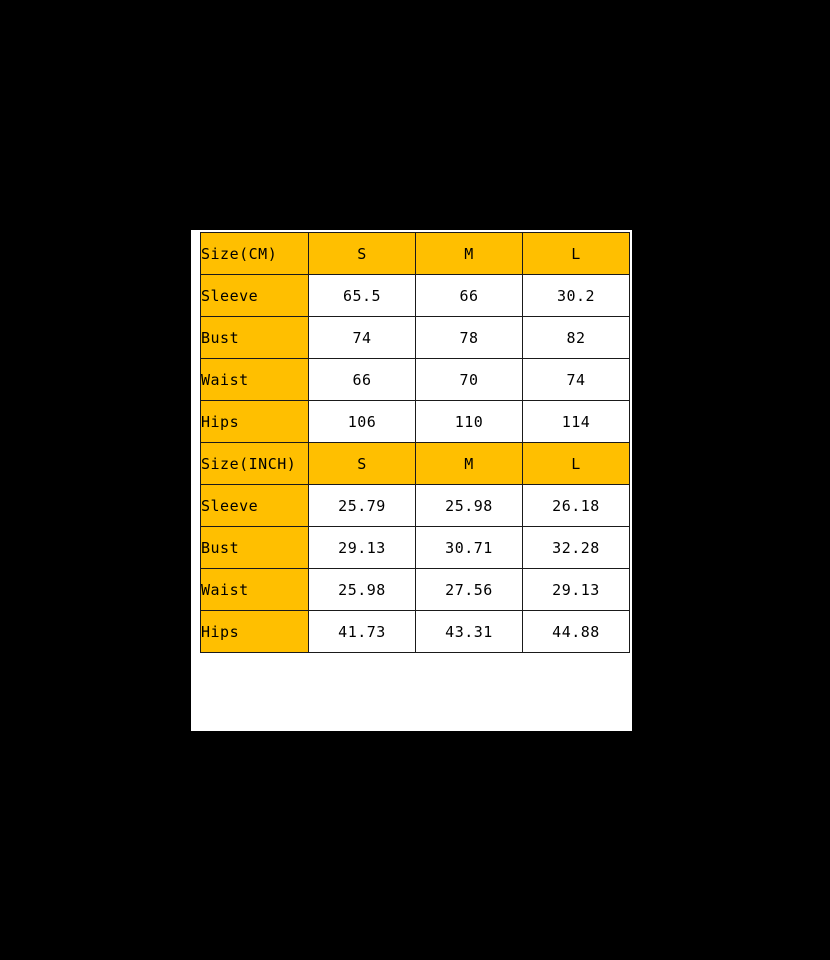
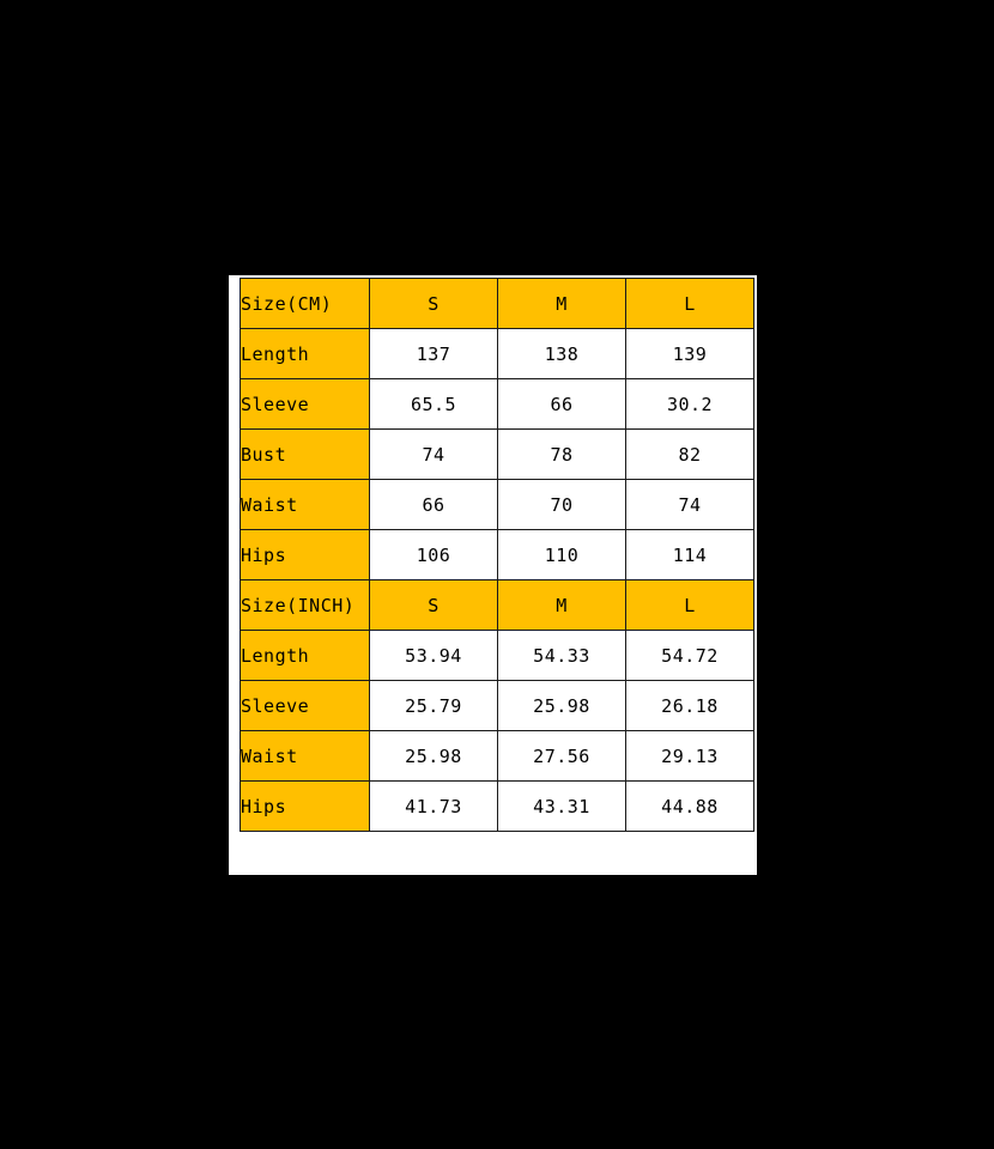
  Size(CM)	S	M	L
+ Length	137	138	139
  Sleeve	65.5	66	30.2
  Bust	74	78	82
  Waist	66	70	74
  Hips	106	110	114
  Size(INCH)	S	M	L
+ Length	53.94	54.33	54.72
  Sleeve	25.79	25.98	26.18
- Bust	29.13	30.71	32.28
  Waist	25.98	27.56	29.13
  Hips	41.73	43.31	44.88
